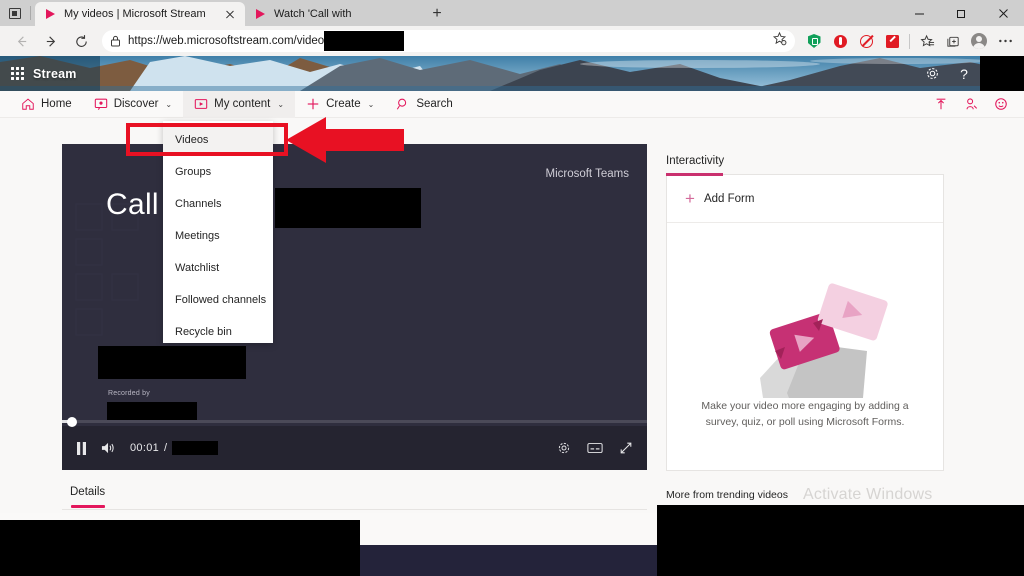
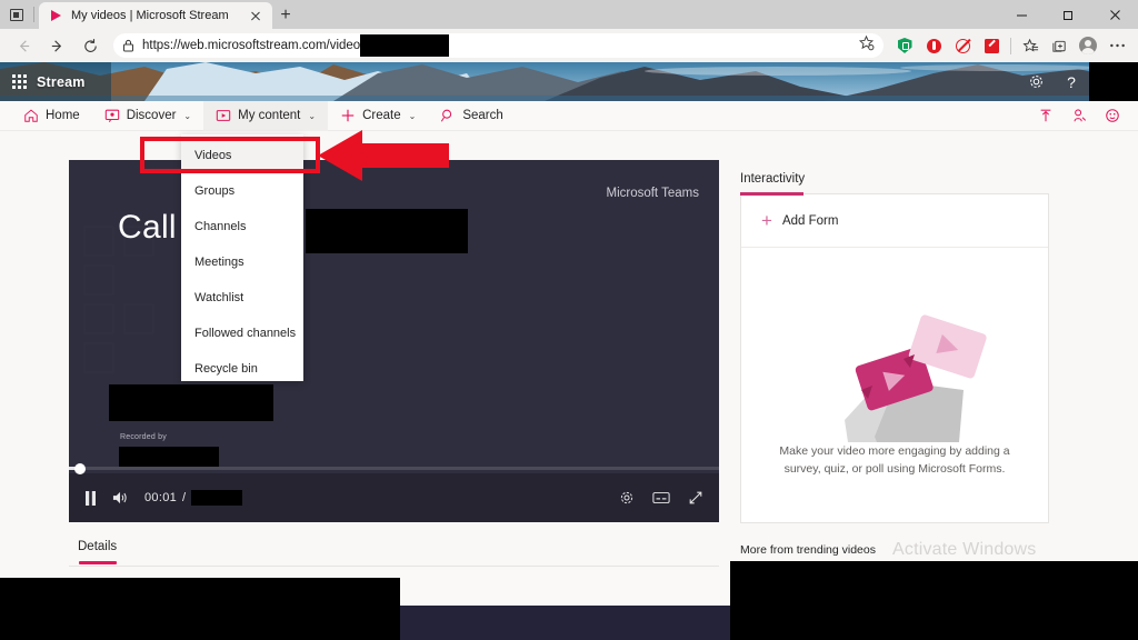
  My videos | Microsoft Stream
- Watch 'Call with
  +
  https://web.microsoftstream.com/video
  Stream
  ?
  Home
  Discover
  ⌄
  My content
  ⌄
  Create
  ⌄
  Search
  Microsoft Teams
  Call
  00:01
  /
  Details
  Interactivity
  +
  Add Form
  Make your video more engaging by adding a
  survey, quiz, or poll using Microsoft Forms.
  More from trending videos
  Activate Windows
  Videos
  Groups
  Channels
  Meetings
  Watchlist
  Followed channels
  Recycle bin
